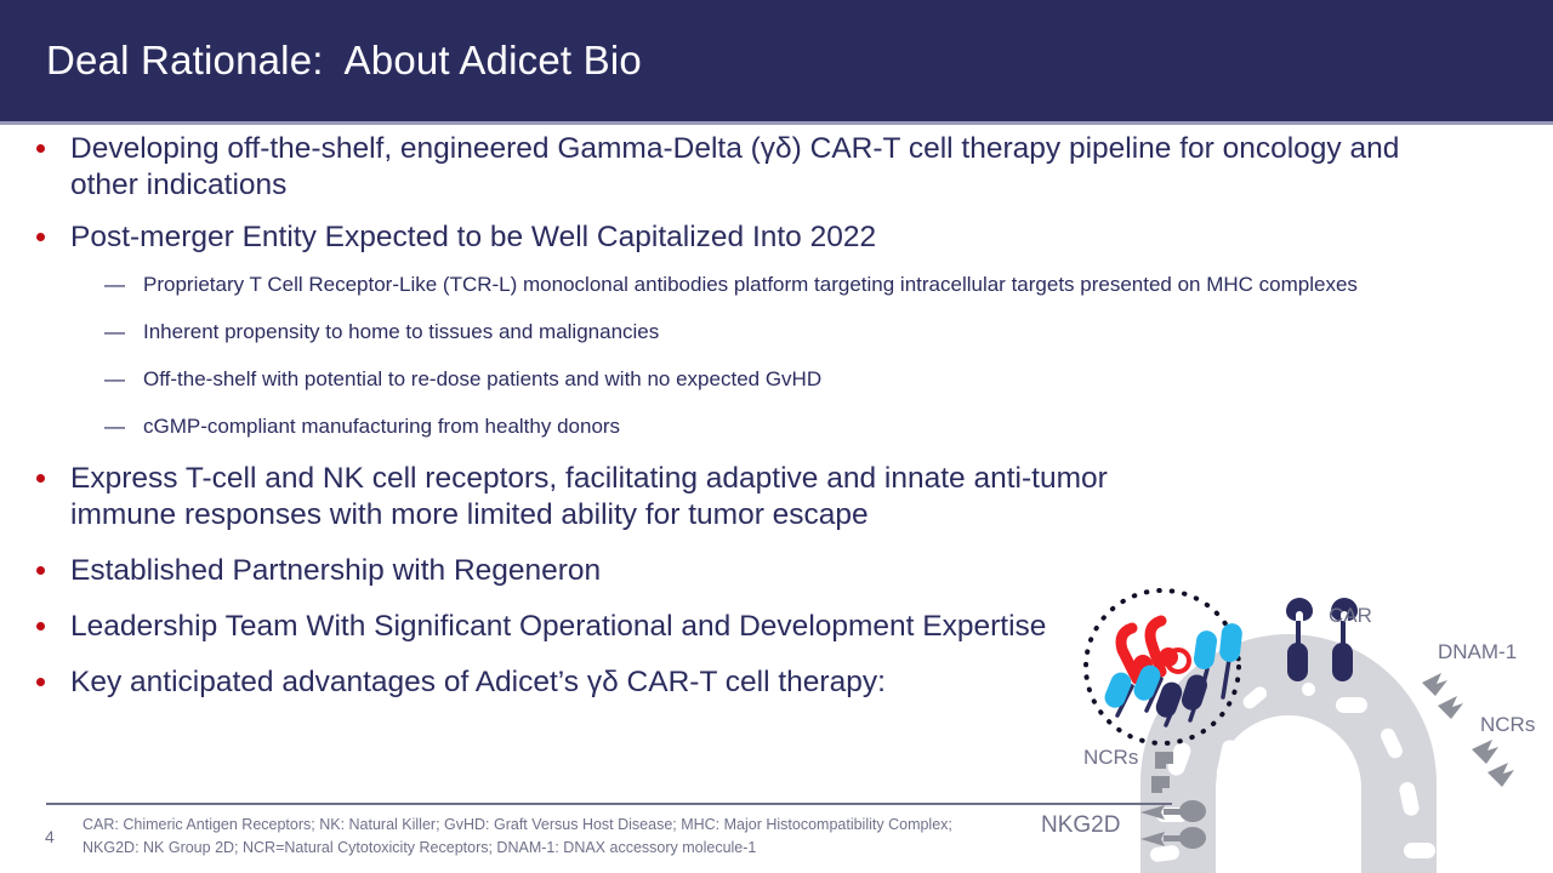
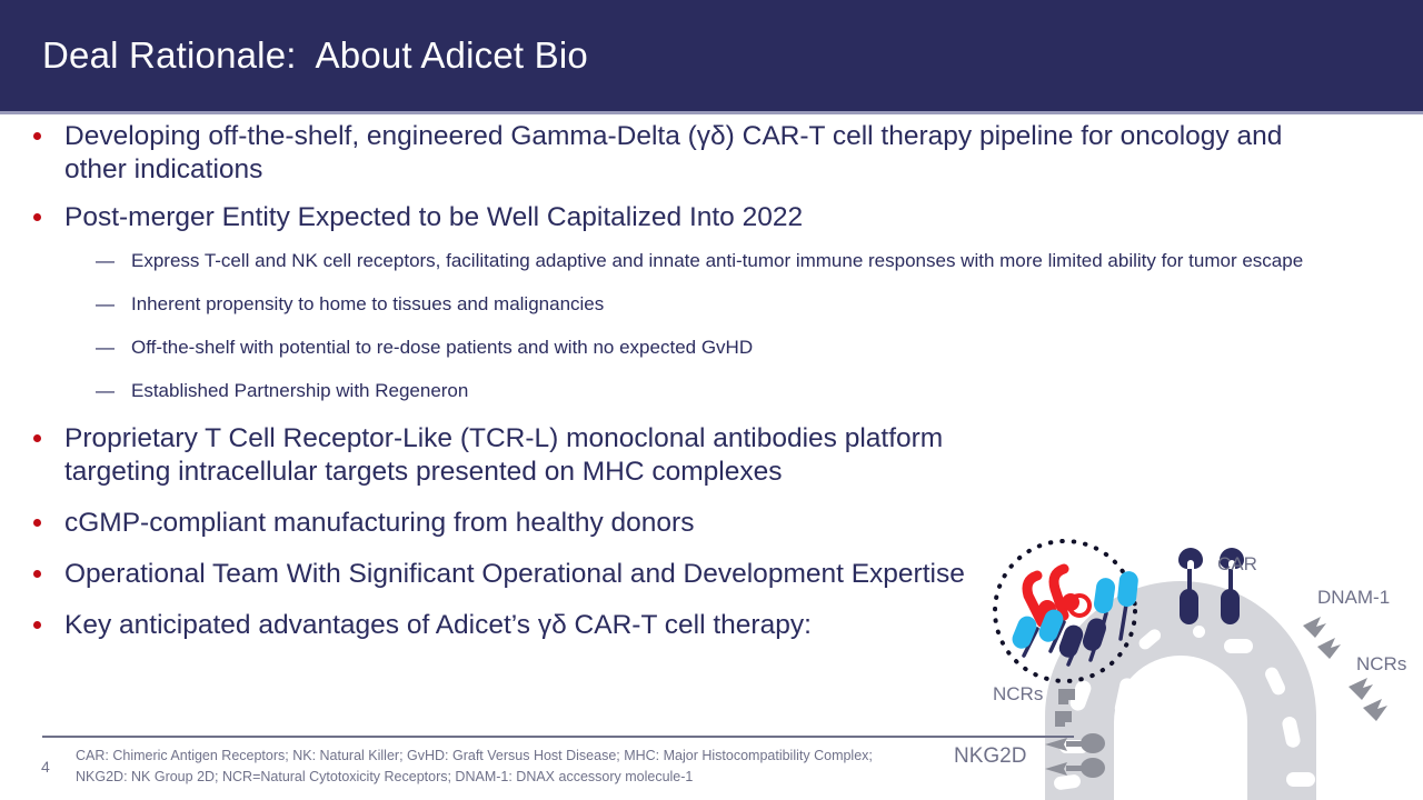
  Deal Rationale: About Adicet Bio
  Developing off-the-shelf, engineered Gamma-Delta (γδ) CAR-T cell therapy pipeline for oncology and other indications
  Post-merger Entity Expected to be Well Capitalized Into 2022
  —
- Proprietary T Cell Receptor-Like (TCR-L) monoclonal antibodies platform targeting intracellular targets presented on MHC complexes
+ Express T-cell and NK cell receptors, facilitating adaptive and innate anti-tumor immune responses with more limited ability for tumor escape
  —
  Inherent propensity to home to tissues and malignancies
  —
  Off-the-shelf with potential to re-dose patients and with no expected GvHD
  —
- cGMP-compliant manufacturing from healthy donors
+ Established Partnership with Regeneron
- Express T-cell and NK cell receptors, facilitating adaptive and innate anti-tumor immune responses with more limited ability for tumor escape
+ Proprietary T Cell Receptor-Like (TCR-L) monoclonal antibodies platform targeting intracellular targets presented on MHC complexes
- Established Partnership with Regeneron
+ cGMP-compliant manufacturing from healthy donors
- Leadership Team With Significant Operational and Development Expertise
+ Operational Team With Significant Operational and Development Expertise
  Key anticipated advantages of Adicet’s γδ CAR-T cell therapy:
  CAR
  DNAM-1
  NCRs
  NCRs
  NKG2D
  4
  CAR: Chimeric Antigen Receptors; NK: Natural Killer; GvHD: Graft Versus Host Disease; MHC: Major Histocompatibility Complex; NKG2D: NK Group 2D; NCR=Natural Cytotoxicity Receptors; DNAM-1: DNAX accessory molecule-1
